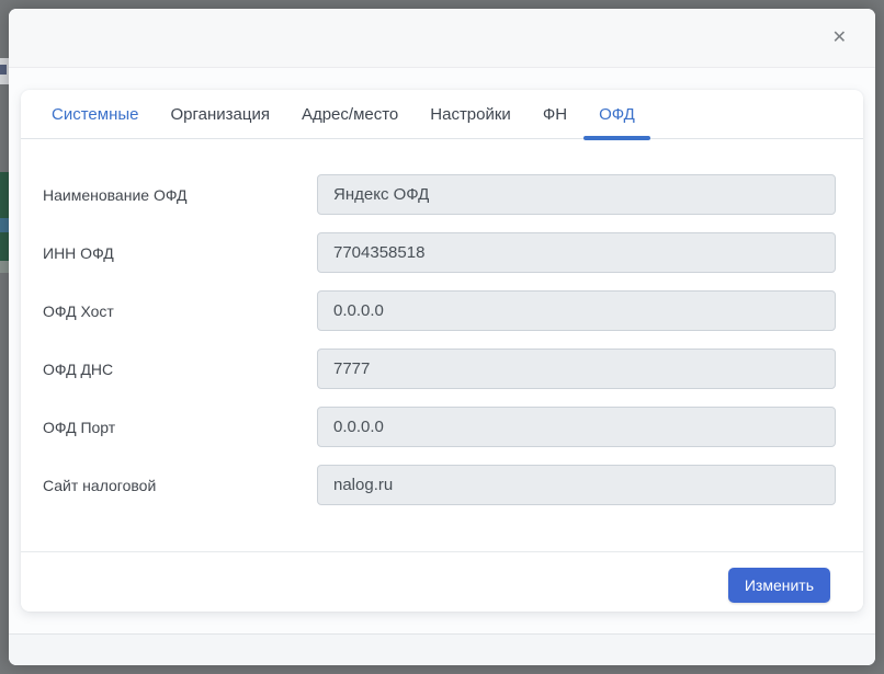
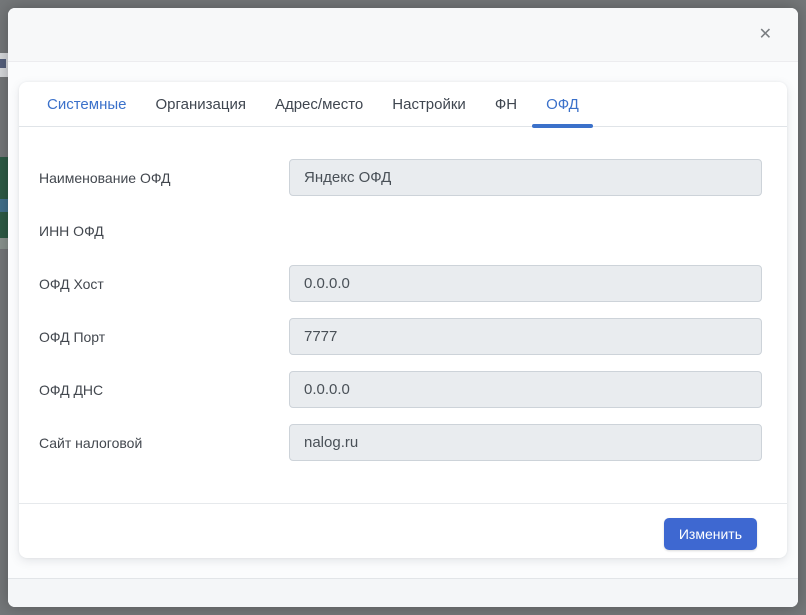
  ✕
  Системные
  Организация
  Адрес/место
  Настройки
  ФН
  ОФД
  Наименование ОФД
  Яндекс ОФД
  ИНН ОФД
- 7704358518
  ОФД Хост
  0.0.0.0
- ОФД ДНС
+ ОФД Порт
  7777
- ОФД Порт
+ ОФД ДНС
  0.0.0.0
  Сайт налоговой
  nalog.ru
  Изменить
